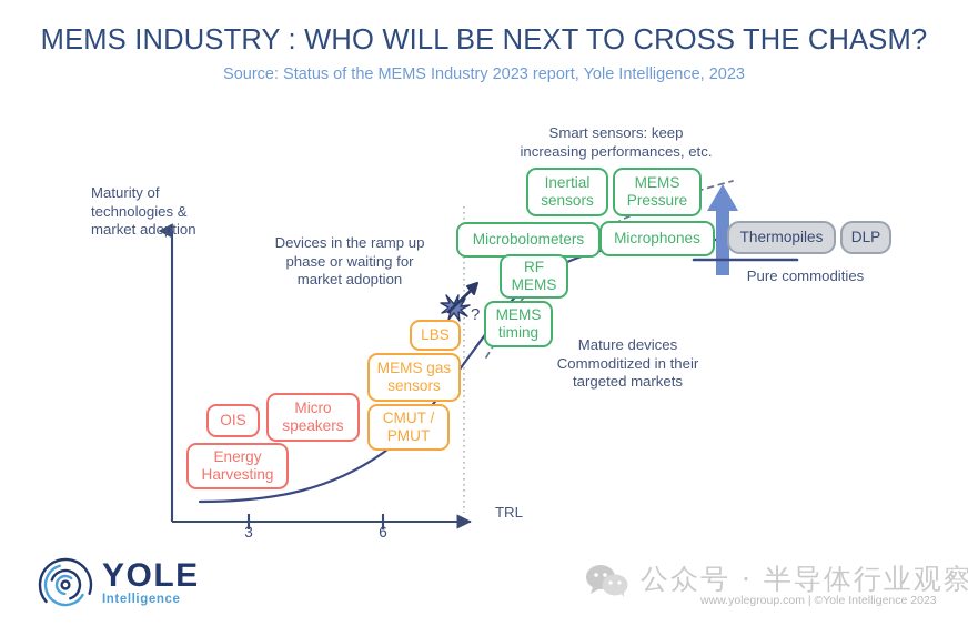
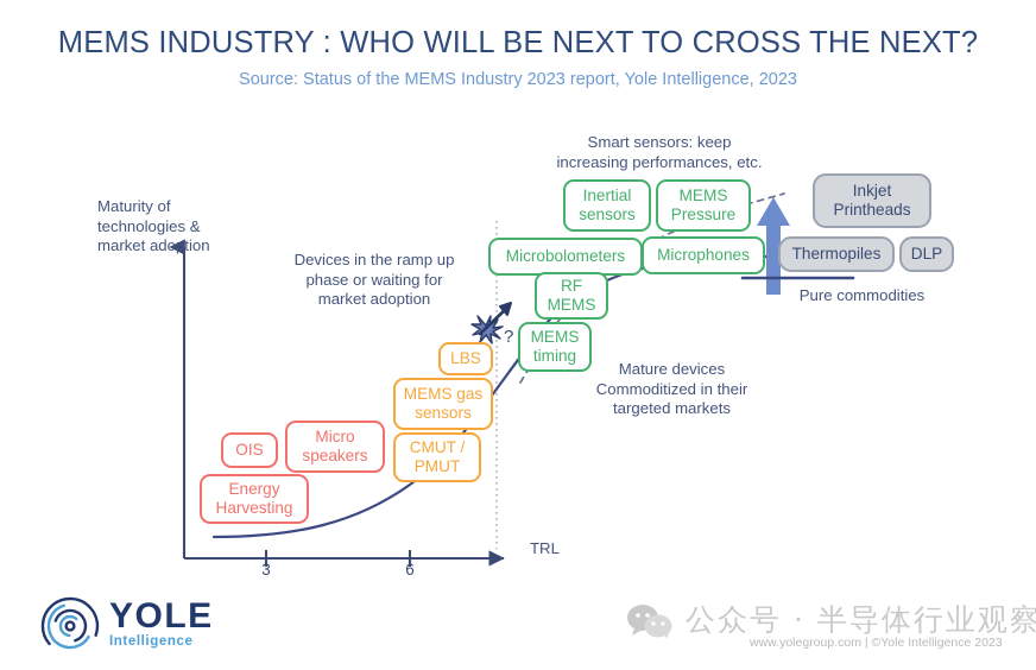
- MEMS INDUSTRY : WHO WILL BE NEXT TO CROSS THE CHASM?
+ MEMS INDUSTRY : WHO WILL BE NEXT TO CROSS THE NEXT?
  Source: Status of the MEMS Industry 2023 report, Yole Intelligence, 2023
  Maturity of
  technologies &
  market adoption
  TRL
  3
  6
  Devices in the ramp up
  phase or waiting for
  market adoption
  Smart sensors: keep
  increasing performances, etc.
  Mature devices
  Commoditized in their
  targeted markets
  Pure commodities
  ?
  OIS
  Micro
  speakers
  Energy
  Harvesting
  LBS
  MEMS gas
  sensors
  CMUT /
  PMUT
  Microbolometers
  RF
  MEMS
  MEMS
  timing
  Inertial
  sensors
  MEMS
  Pressure
  Microphones
+ Inkjet
+ Printheads
  Thermopiles
  DLP
  YOLE
  Intelligence
  公众号 · 半导体行业观察
  www.yolegroup.com | ©Yole Intelligence 2023
